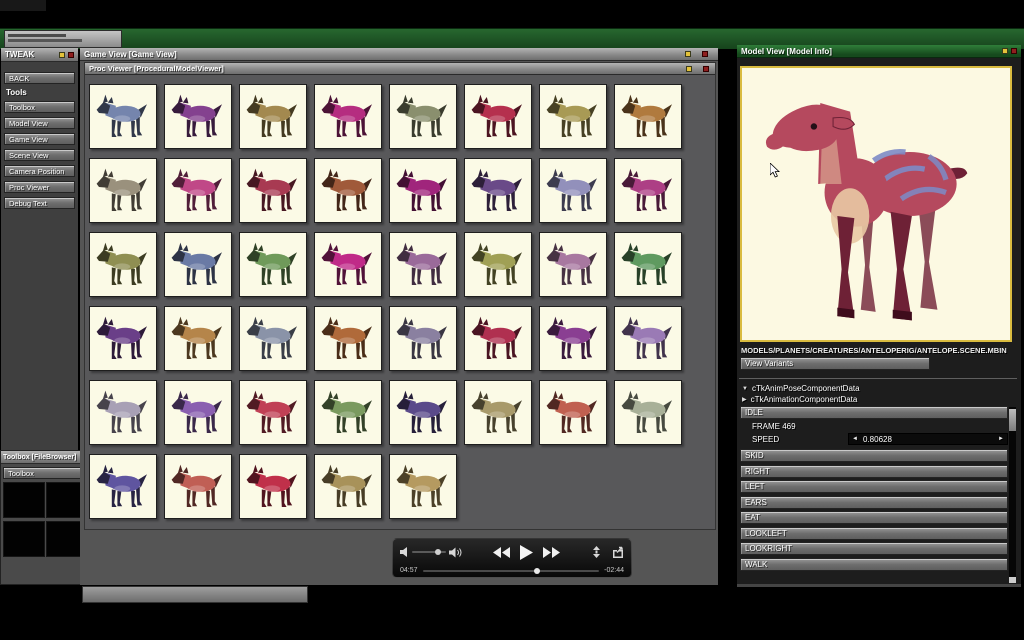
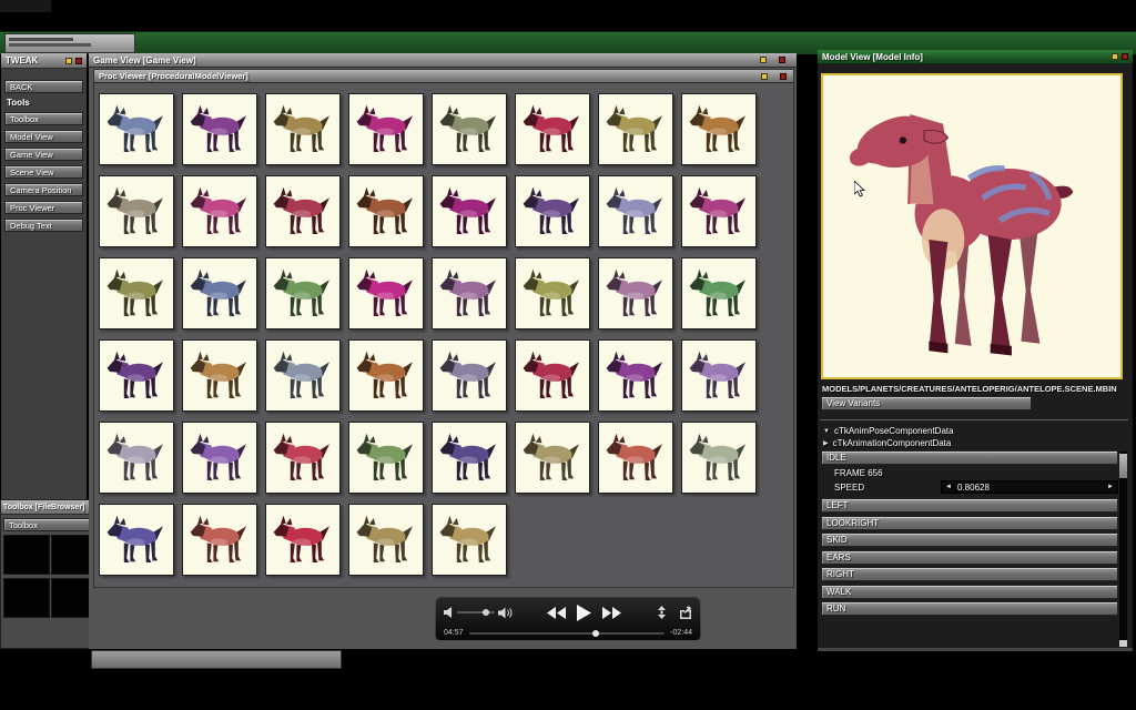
  TWEAK
  BACK
  Tools
  Toolbox
  Model View
  Game View
  Scene View
  Camera Position
  Proc Viewer
  Debug Text
  Toolbox
  Game View [Game View]
  Proc Viewer [ProceduralModelViewer]
  Model View [Model Info]
  MODELS/PLANETS/CREATURES/ANTELOPERIG/ANTELOPE.SCENE.MBIN
  View Variants
  cTkAnimPoseComponentData
  cTkAnimationComponentData
  IDLE
- FRAME 469
+ FRAME 656
  SPEED
  0.80628
- SKID
+ LEFT
- RIGHT
+ LOOKRIGHT
- LEFT
+ SKID
  EARS
- EAT
- LOOKLEFT
- LOOKRIGHT
+ RIGHT
  WALK
+ RUN
